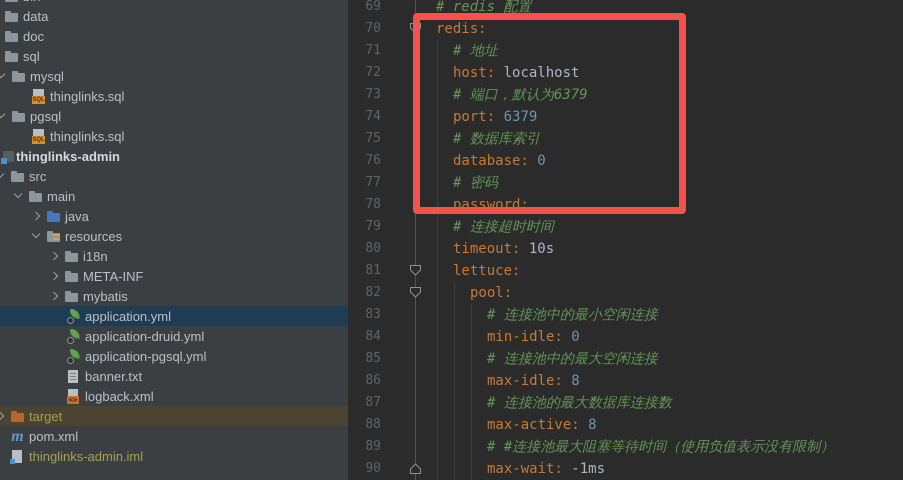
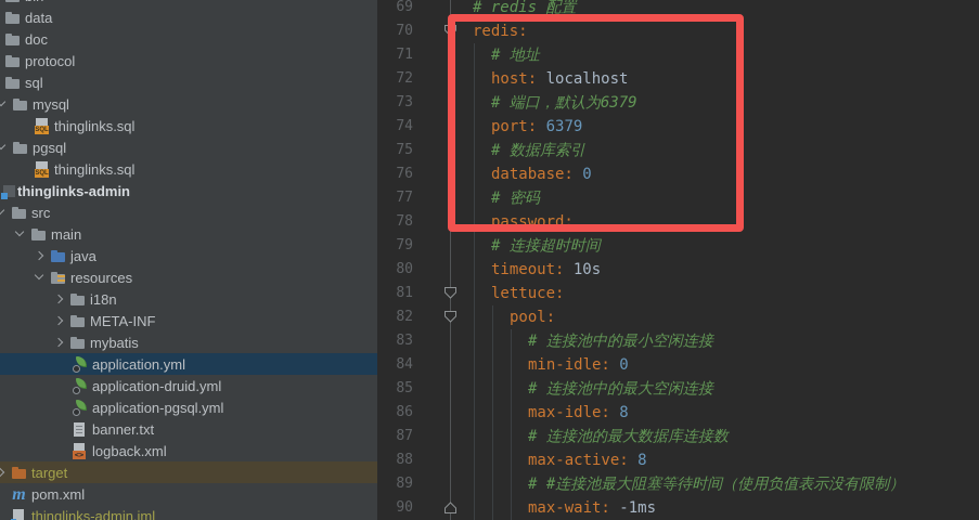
  data
  doc
+ protocol
  sql
  mysql
  thinglinks.sql
  pgsql
  thinglinks.sql
  thinglinks-admin
  src
  main
  java
  resources
  i18n
  META-INF
  mybatis
  application.yml
  application-druid.yml
  application-pgsql.yml
  banner.txt
  <>
  logback.xml
  target
  m
  pom.xml
  thinglinks-admin.iml
  69
  # redis 配置
  70
  redis:
  71
  # 地址
  72
  host: localhost
  73
  # 端口，默认为6379
  74
  port: 6379
  75
  # 数据库索引
  76
  database: 0
  77
  # 密码
  78
  password:
  79
  # 连接超时时间
  80
  timeout: 10s
  81
  lettuce:
  82
  pool:
  83
  # 连接池中的最小空闲连接
  84
  min-idle: 0
  85
  # 连接池中的最大空闲连接
  86
  max-idle: 8
  87
  # 连接池的最大数据库连接数
  88
  max-active: 8
  89
  # #连接池最大阻塞等待时间（使用负值表示没有限制）
  90
  max-wait: -1ms
